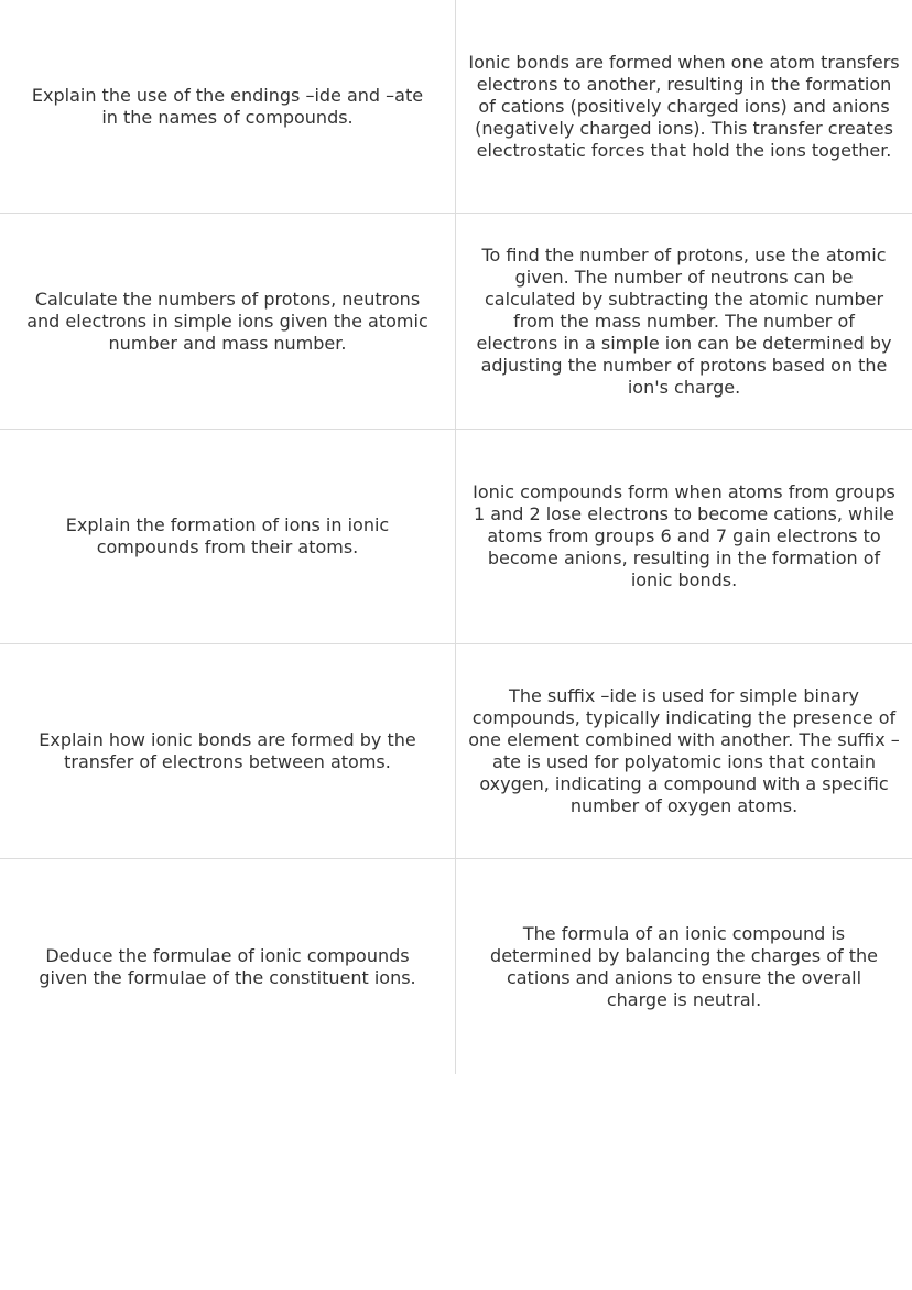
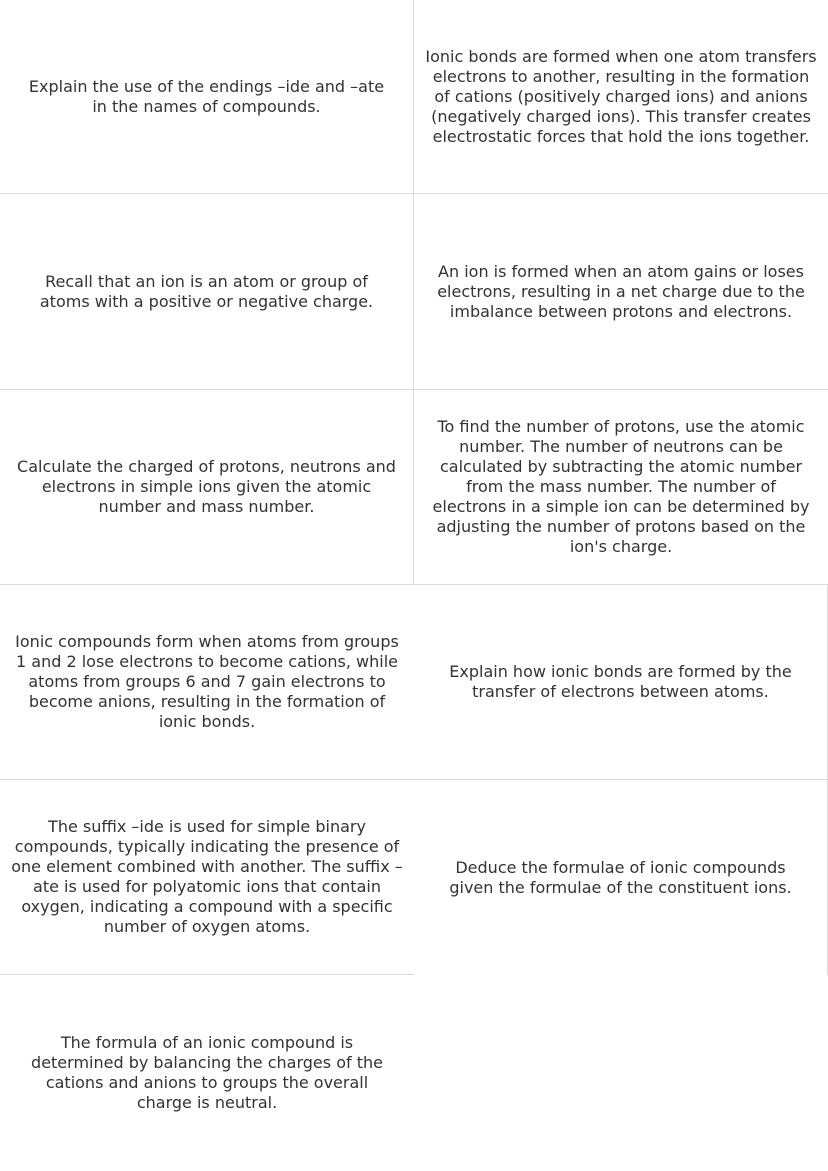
  Explain the use of the endings –ide and –ate in the names of compounds.
  Ionic bonds are formed when one atom transfers electrons to another, resulting in the formation of cations (positively charged ions) and anions (negatively charged ions). This transfer creates electrostatic forces that hold the ions together.
+ Recall that an ion is an atom or group of atoms with a positive or negative charge.
+ An ion is formed when an atom gains or loses electrons, resulting in a net charge due to the imbalance between protons and electrons.
- Calculate the numbers of protons, neutrons and electrons in simple ions given the atomic number and mass number.
+ Calculate the charged of protons, neutrons and electrons in simple ions given the atomic number and mass number.
- To find the number of protons, use the atomic given. The number of neutrons can be calculated by subtracting the atomic number from the mass number. The number of electrons in a simple ion can be determined by adjusting the number of protons based on the ion's charge.
+ To find the number of protons, use the atomic number. The number of neutrons can be calculated by subtracting the atomic number from the mass number. The number of electrons in a simple ion can be determined by adjusting the number of protons based on the ion's charge.
- Explain the formation of ions in ionic compounds from their atoms.
  Ionic compounds form when atoms from groups 1 and 2 lose electrons to become cations, while atoms from groups 6 and 7 gain electrons to become anions, resulting in the formation of ionic bonds.
  Explain how ionic bonds are formed by the transfer of electrons between atoms.
  The suffix –ide is used for simple binary compounds, typically indicating the presence of one element combined with another. The suffix –ate is used for polyatomic ions that contain oxygen, indicating a compound with a specific number of oxygen atoms.
  Deduce the formulae of ionic compounds given the formulae of the constituent ions.
- The formula of an ionic compound is determined by balancing the charges of the cations and anions to ensure the overall charge is neutral.
+ The formula of an ionic compound is determined by balancing the charges of the cations and anions to groups the overall charge is neutral.
